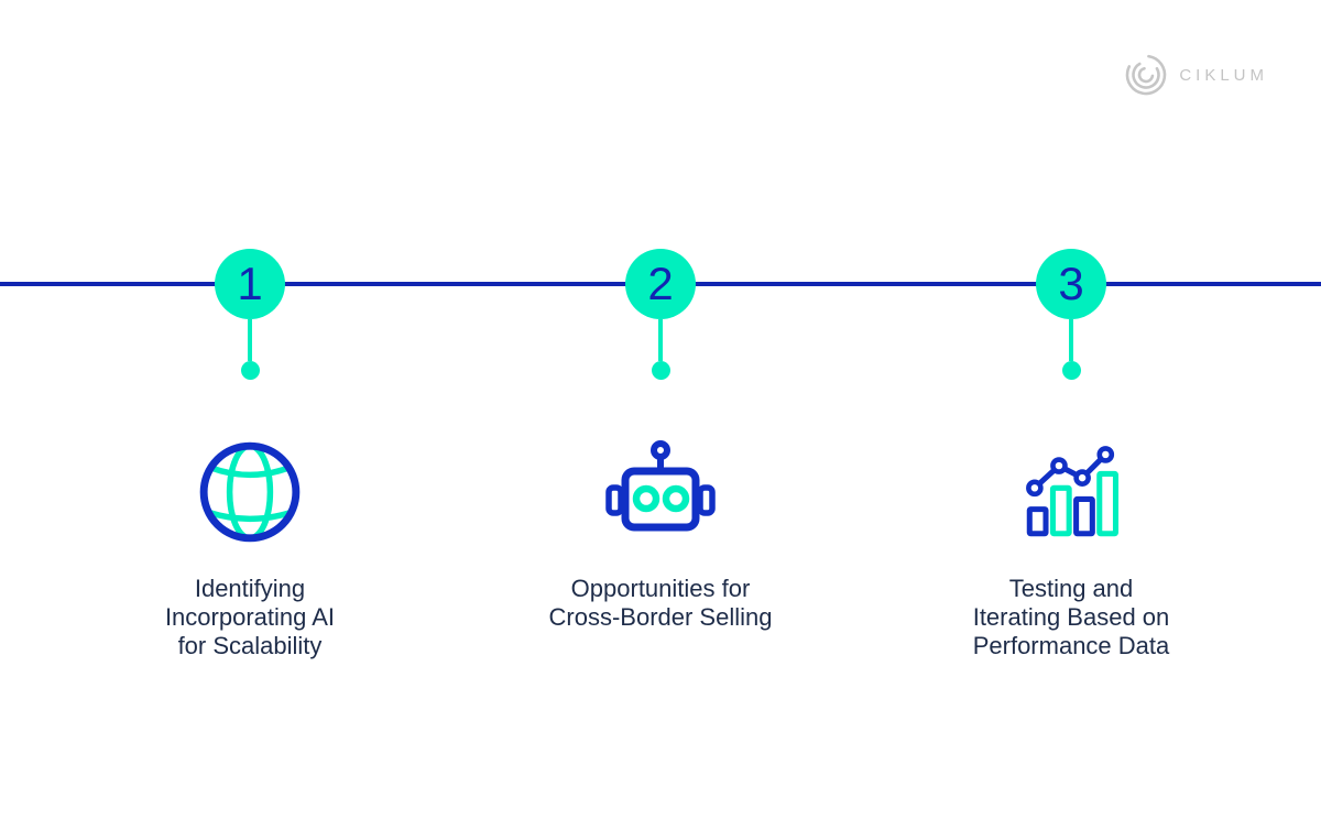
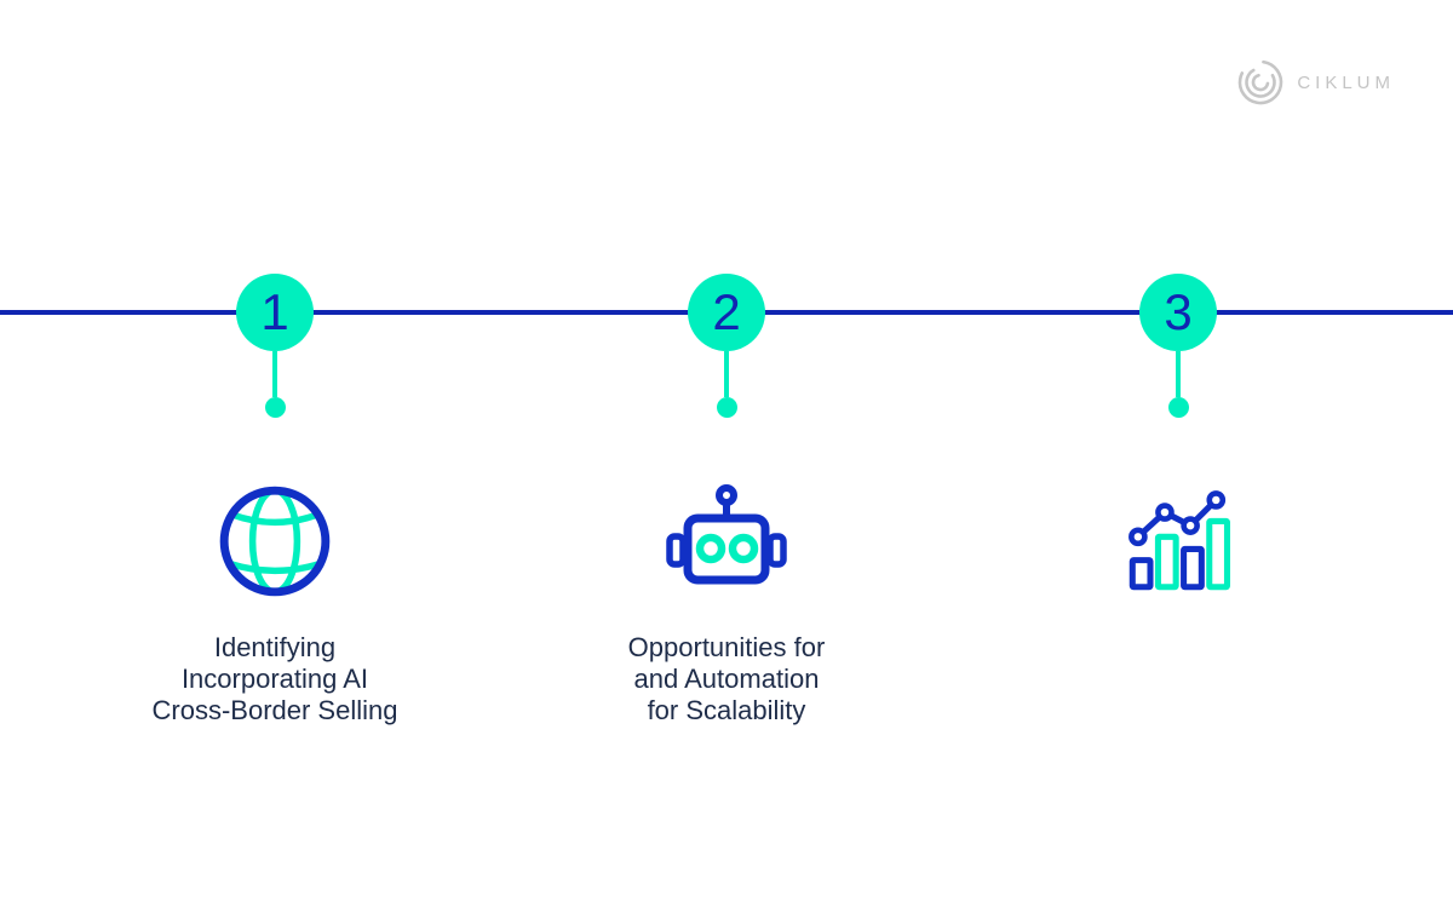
  CIKLUM
  1
  Identifying
  Incorporating AI
- for Scalability
+ Cross-Border Selling
  2
  Opportunities for
+ and Automation
- Cross-Border Selling
+ for Scalability
  3
- Testing and
- Iterating Based on
- Performance Data
